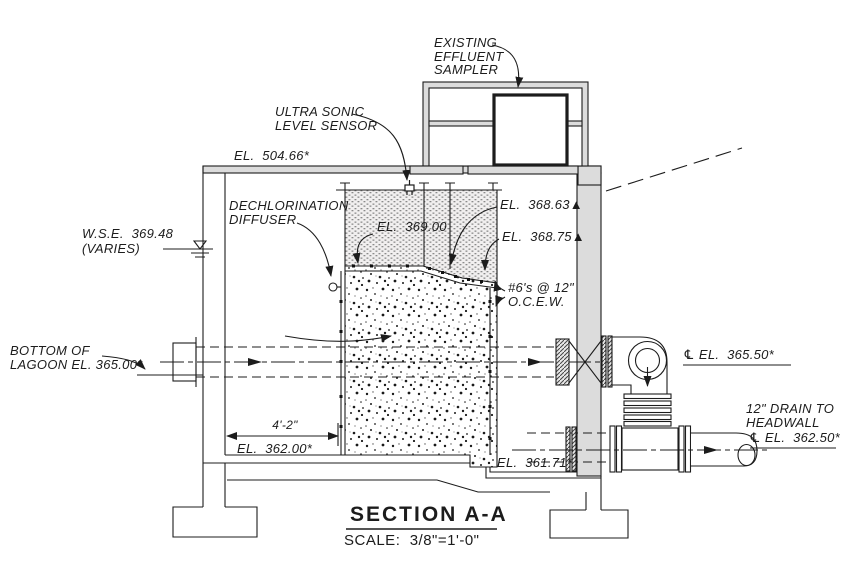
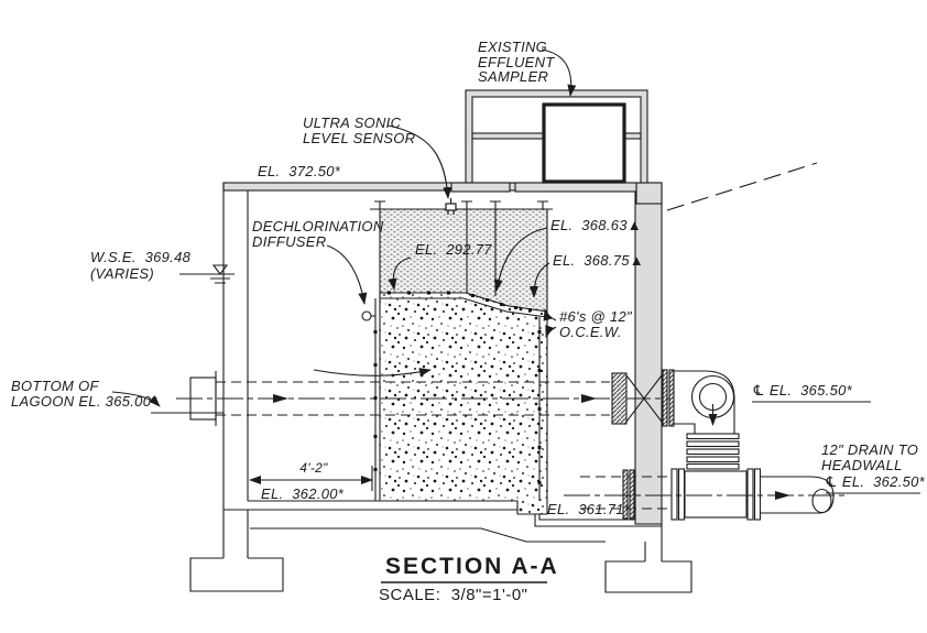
  EXISTING
  EFFLUENT
  SAMPLER
  ULTRA SONIC
  LEVEL SENSOR
- EL. 504.66*
+ EL. 372.50*
  DECHLORINATION
  DIFFUSER
  W.S.E. 369.48
  (VARIES)
- EL. 369.00
+ EL. 292.77
  EL. 368.63▲
  EL. 368.75▲
  #6's @ 12"
  O.C.E.W.
  BOTTOM OF
  LAGOON EL. 365.00*
  ℄ EL. 365.50*
  4'-2"
  EL. 362.00*
  EL. 361.71*
  12" DRAIN TO
  HEADWALL
  ℄ EL. 362.50*
  SECTION A-A
  SCALE: 3/8"=1'-0"
